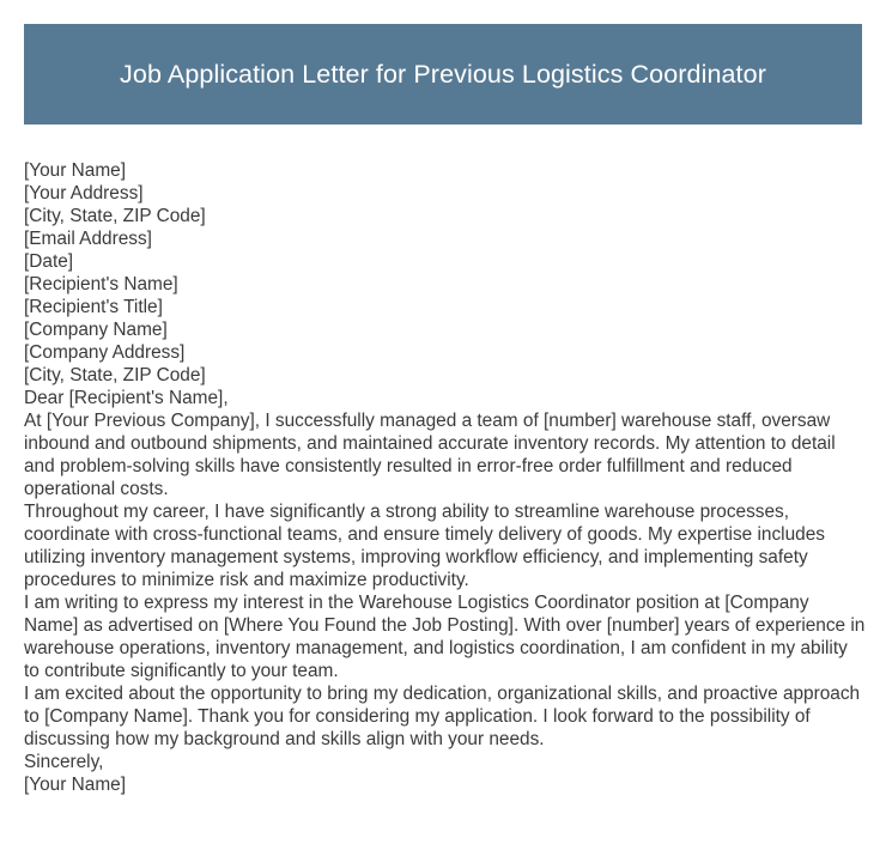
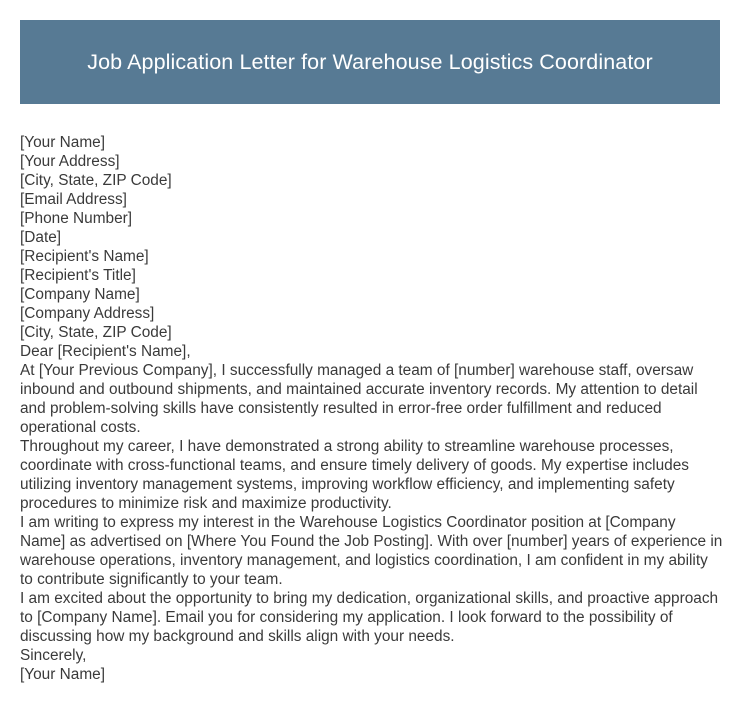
- Job Application Letter for Previous Logistics Coordinator
+ Job Application Letter for Warehouse Logistics Coordinator
  [Your Name]
  [Your Address]
  [City, State, ZIP Code]
  [Email Address]
+ [Phone Number]
  [Date]
  [Recipient's Name]
  [Recipient's Title]
  [Company Name]
  [Company Address]
  [City, State, ZIP Code]
  Dear [Recipient's Name],
  At [Your Previous Company], I successfully managed a team of [number] warehouse staff, oversaw inbound and outbound shipments, and maintained accurate inventory records. My attention to detail and problem-solving skills have consistently resulted in error-free order fulfillment and reduced operational costs.
- Throughout my career, I have significantly a strong ability to streamline warehouse processes, coordinate with cross-functional teams, and ensure timely delivery of goods. My expertise includes utilizing inventory management systems, improving workflow efficiency, and implementing safety procedures to minimize risk and maximize productivity.
+ Throughout my career, I have demonstrated a strong ability to streamline warehouse processes, coordinate with cross-functional teams, and ensure timely delivery of goods. My expertise includes utilizing inventory management systems, improving workflow efficiency, and implementing safety procedures to minimize risk and maximize productivity.
  I am writing to express my interest in the Warehouse Logistics Coordinator position at [Company Name] as advertised on [Where You Found the Job Posting]. With over [number] years of experience in warehouse operations, inventory management, and logistics coordination, I am confident in my ability to contribute significantly to your team.
- I am excited about the opportunity to bring my dedication, organizational skills, and proactive approach to [Company Name]. Thank you for considering my application. I look forward to the possibility of discussing how my background and skills align with your needs.
+ I am excited about the opportunity to bring my dedication, organizational skills, and proactive approach to [Company Name]. Email you for considering my application. I look forward to the possibility of discussing how my background and skills align with your needs.
  Sincerely,
  [Your Name]
